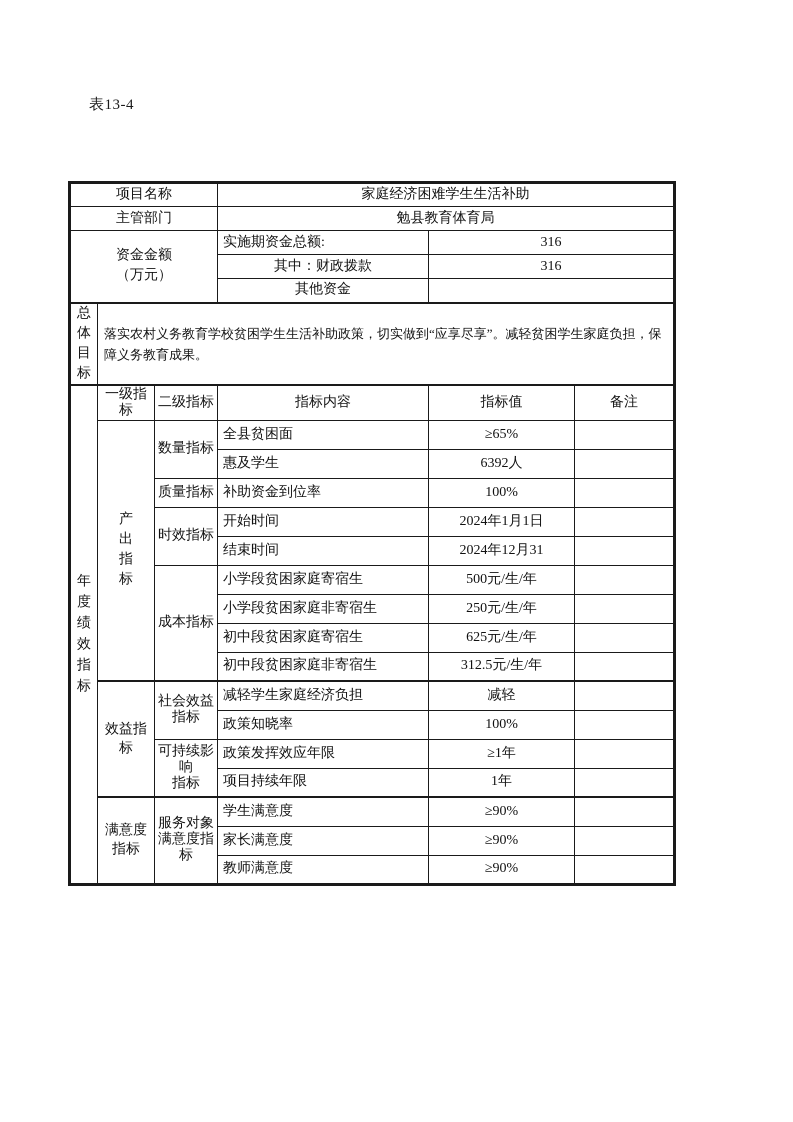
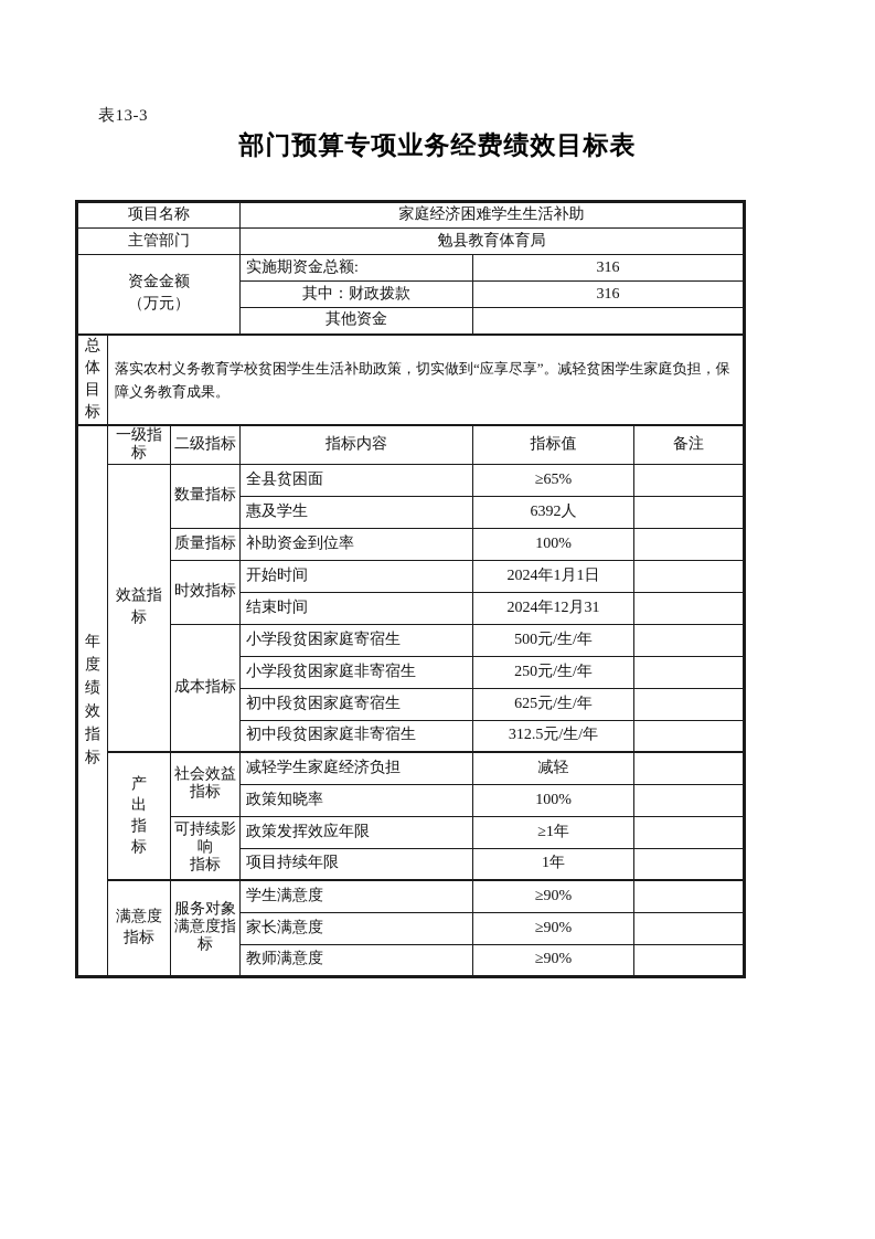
- 表13-4
+ 表13-3
+ 部门预算专项业务经费绩效目标表
  项目名称	家庭经济困难学生生活补助
  主管部门	勉县教育体育局
  资金金额 （万元）	实施期资金总额:	316
  其中：财政拨款	316
  其他资金
  总 体 目 标	落实农村义务教育学校贫困学生生活补助政策，切实做到“应享尽享”。减轻贫困学生家庭负担，保障义务教育成果。
  年 度 绩 效 指 标	一级指 标	二级指标	指标内容	指标值	备注
- 产 出 指 标	数量指标	全县贫困面	≥65%
+ 效益指 标	数量指标	全县贫困面	≥65%
  惠及学生	6392人
  质量指标	补助资金到位率	100%
  时效指标	开始时间	2024年1月1日
  结束时间	2024年12月31
  成本指标	小学段贫困家庭寄宿生	500元/生/年
  小学段贫困家庭非寄宿生	250元/生/年
  初中段贫困家庭寄宿生	625元/生/年
  初中段贫困家庭非寄宿生	312.5元/生/年
- 效益指 标	社会效益 指标	减轻学生家庭经济负担	减轻
+ 产 出 指 标	社会效益 指标	减轻学生家庭经济负担	减轻
  政策知晓率	100%
  可持续影 响 指标	政策发挥效应年限	≥1年
  项目持续年限	1年
  满意度 指标	服务对象 满意度指 标	学生满意度	≥90%
  家长满意度	≥90%
  教师满意度	≥90%
